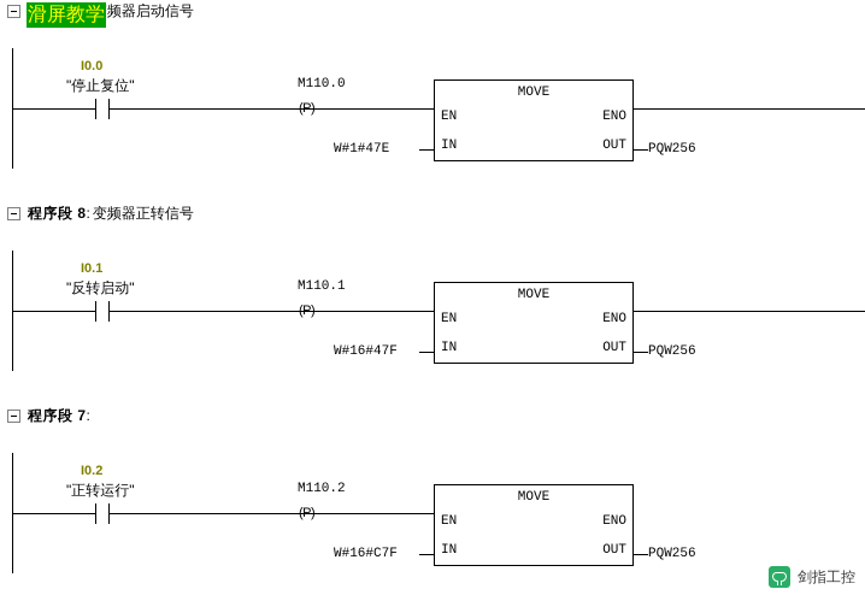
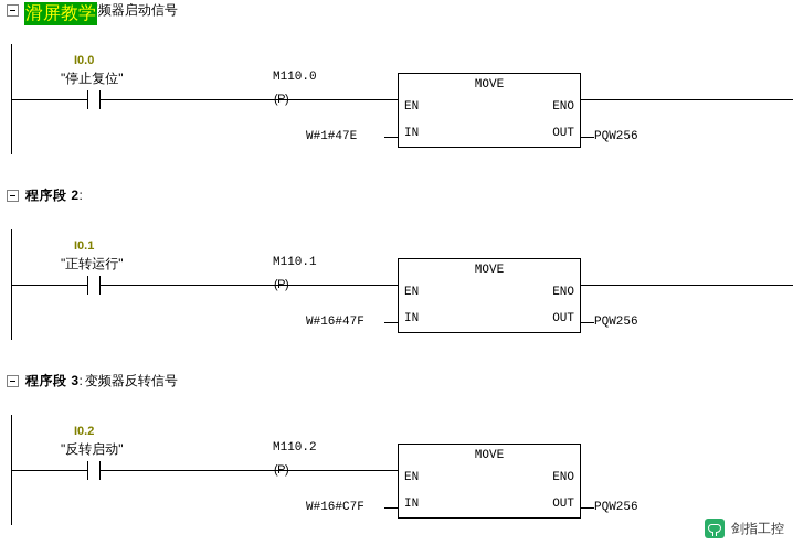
  频器启动信号
  滑屏教学
  I0.0
  "停止复位"
  M110.0
  (P)
  MOVE
  EN
  ENO
  IN
  OUT
  W#1#47E
  PQW256
- 程序段 8
+ 程序段 2
  :
- 变频器正转信号
  I0.1
- "反转启动"
+ "正转运行"
  M110.1
  (P)
  MOVE
  EN
  ENO
  IN
  OUT
  W#16#47F
  PQW256
- 程序段 7
+ 程序段 3
  :
+ 变频器反转信号
  I0.2
- "正转运行"
+ "反转启动"
  M110.2
  (P)
  MOVE
  EN
  ENO
  IN
  OUT
  W#16#C7F
  PQW256
  剑指工控
